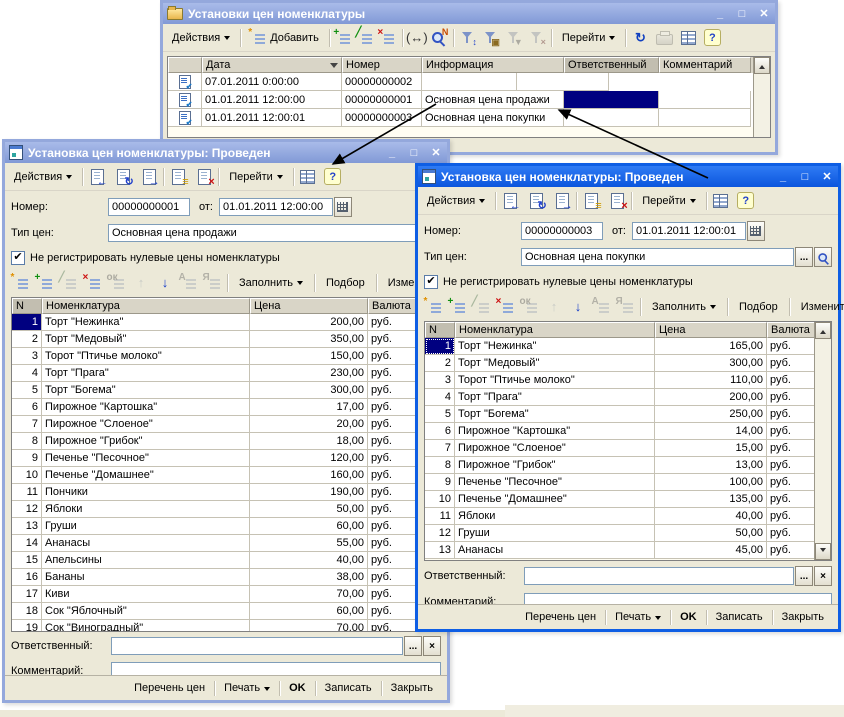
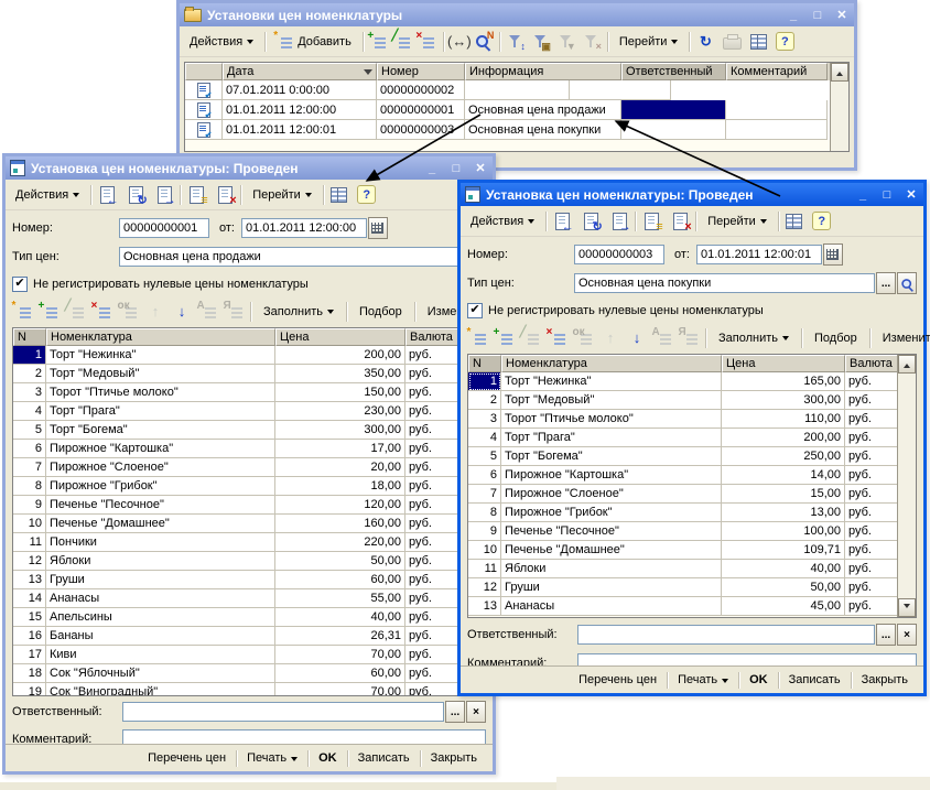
  Установки цен номенклатуры
  Действия
  *
  Добавить
  +
  ╱
  ×
  (↔)
  N
  ↕
  ▣
  ▼
  ×
  Перейти
  ↻
  ?
  Дата
  Номер
  Информация
  Ответственный
  Комментарий
  07.01.2011 0:00:00
  00000000002
  01.01.2011 12:00:00
  00000000001
  Основная цена продажи
  01.01.2011 12:00:01
  00000000003
  Основная цена покупки
  Установка цен номенклатуры: Проведен
  Действия
  ←
  ↻
  →
  ≡
  ×
  Перейти
  ?
  Номер:
  00000000001
  от:
  01.01.2011 12:00:00
  Тип цен:
  Основная цена продажи
  Не регистрировать нулевые цены номенклатуры
  *
  +
  ╱
  ×
  ок
  ↓
  A
  Я
  Заполнить
  Подбор
  N
  Номенклатура
  Цена
  Валюта
  1
  Торт "Нежинка"
  200,00
  руб.
  2
  Торт "Медовый"
  350,00
  руб.
  3
  Торот "Птичье молоко"
  150,00
  руб.
  4
  Торт "Прага"
  230,00
  руб.
  5
  Торт "Богема"
  300,00
  руб.
  6
  Пирожное "Картошка"
  17,00
  руб.
  7
  Пирожное "Слоеное"
  20,00
  руб.
  8
  Пирожное "Грибок"
  18,00
  руб.
  9
  Печенье "Песочное"
  120,00
  руб.
  10
  Печенье "Домашнее"
  160,00
  руб.
  11
  Пончики
- 190,00
+ 220,00
  руб.
  12
  Яблоки
  50,00
  руб.
  13
  Груши
  60,00
  руб.
  14
  Ананасы
  55,00
  руб.
  15
  Апельсины
  40,00
  руб.
  16
  Бананы
- 38,00
+ 26,31
  руб.
  17
  Киви
  70,00
  руб.
  18
  Сок "Яблочный"
  60,00
  руб.
  19
  Сок "Виноградный"
  70,00
  руб.
  Ответственный:
  ...
  ×
  Комментарий:
  Перечень цен
  Печать
  OK
  Записать
  Закрыть
  Установка цен номенклатуры: Проведен
  Действия
  ←
  ↻
  →
  ≡
  ×
  Перейти
  ?
  Номер:
  00000000003
  от:
  01.01.2011 12:00:01
  Тип цен:
  Основная цена покупки
  ...
  Не регистрировать нулевые цены номенклатуры
  *
  +
  ╱
  ×
  ок
  ↓
  A
  Я
  Заполнить
  Подбор
  Изменит
  N
  Номенклатура
  Цена
  Валюта
  1
  Торт "Нежинка"
  165,00
  руб.
  2
  Торт "Медовый"
  300,00
  руб.
  3
  Торот "Птичье молоко"
  110,00
  руб.
  4
  Торт "Прага"
  200,00
  руб.
  5
  Торт "Богема"
  250,00
  руб.
  6
  Пирожное "Картошка"
  14,00
  руб.
  7
  Пирожное "Слоеное"
  15,00
  руб.
  8
  Пирожное "Грибок"
  13,00
  руб.
  9
  Печенье "Песочное"
  100,00
  руб.
  10
  Печенье "Домашнее"
- 135,00
+ 109,71
  руб.
  11
  Яблоки
  40,00
  руб.
  12
  Груши
  50,00
  руб.
  13
  Ананасы
  45,00
  руб.
  Ответственный:
  ...
  ×
  Комментарий:
  Перечень цен
  Печать
  OK
  Записать
  Закрыть
